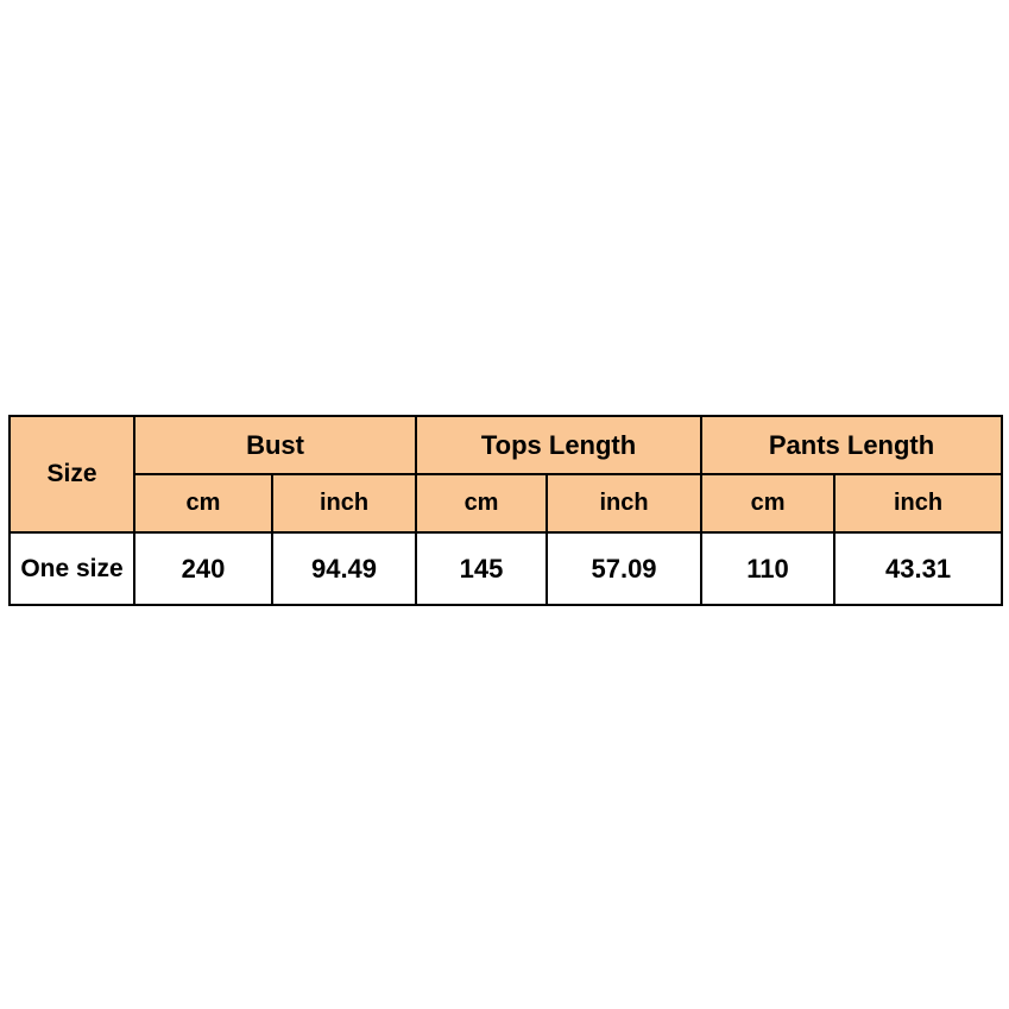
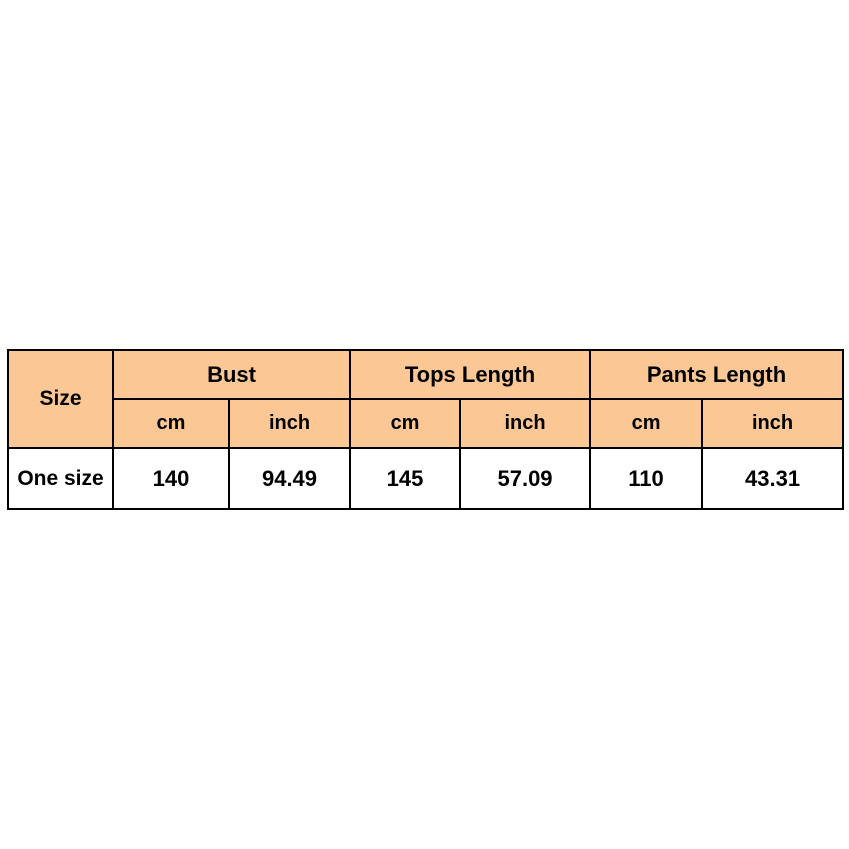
  Size	Bust	Tops Length	Pants Length
  cm	inch	cm	inch	cm	inch
- One size	240	94.49	145	57.09	110	43.31
+ One size	140	94.49	145	57.09	110	43.31
